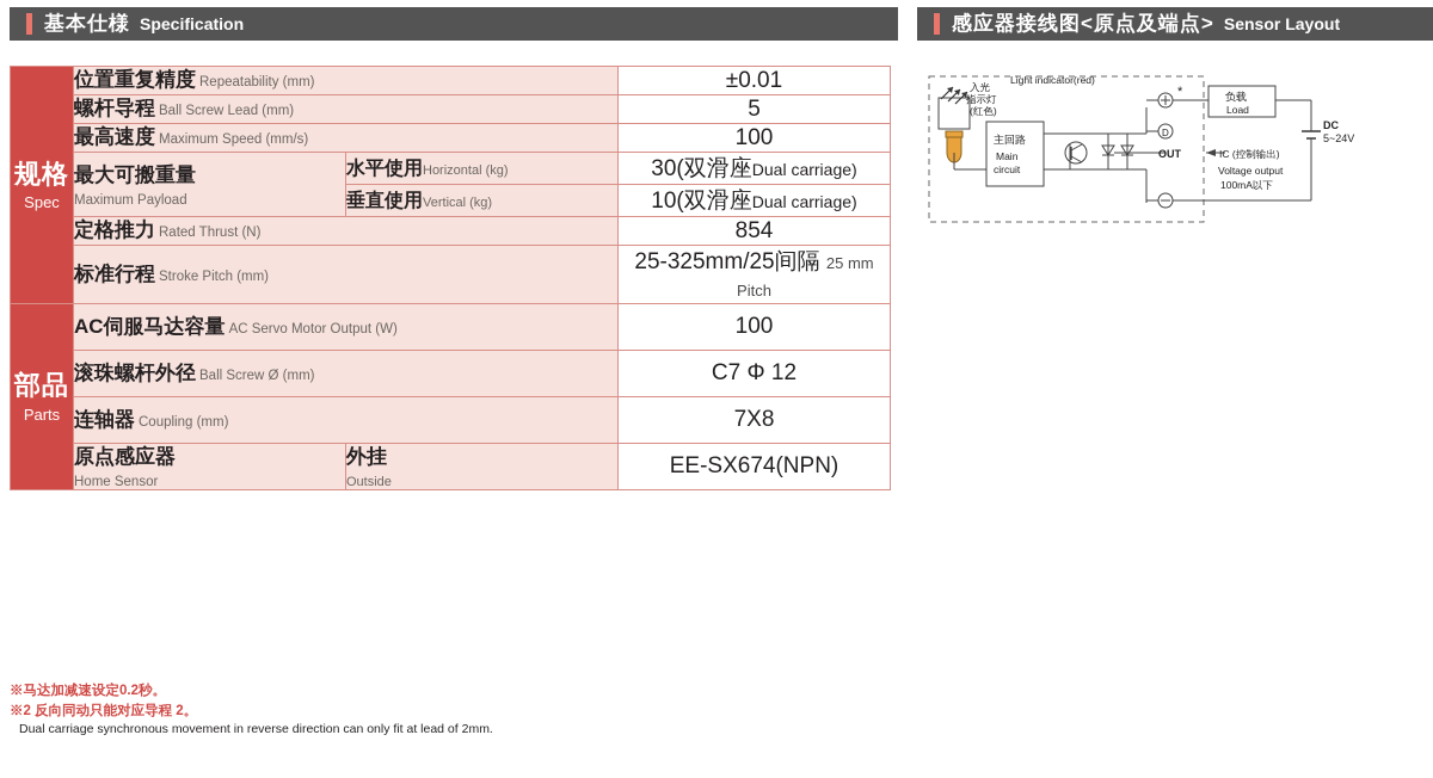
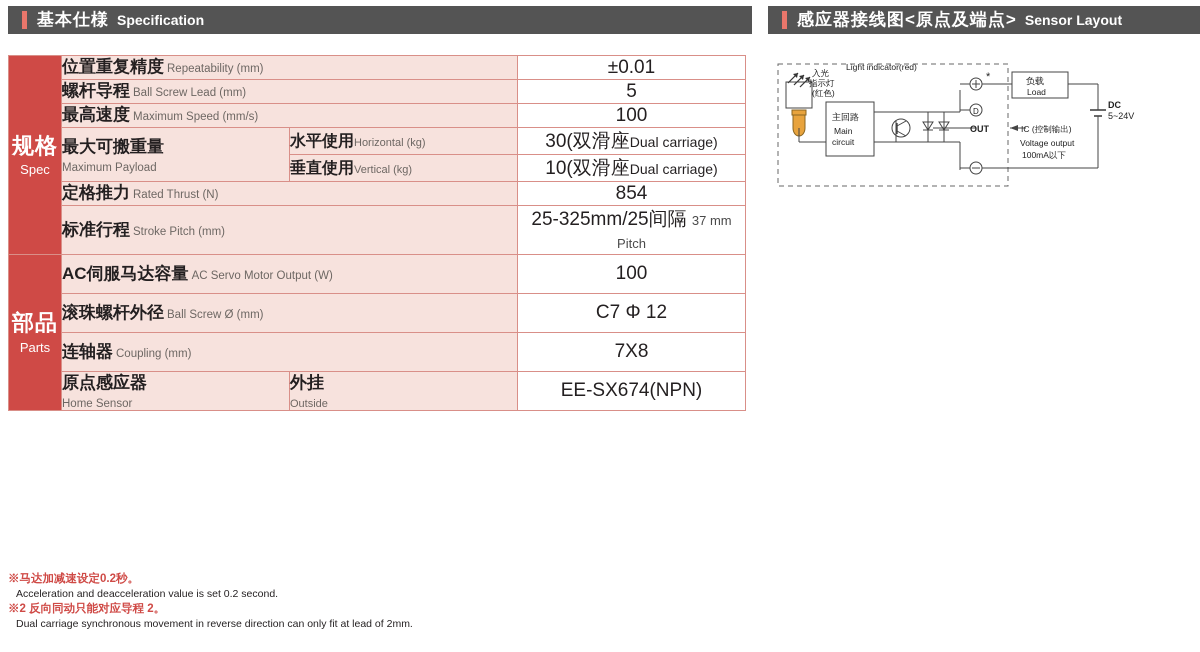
  基本仕様
  Specification
  感应器接线图<原点及端点>
  Sensor Layout
  规格 Spec	位置重复精度 Repeatability (mm)	±0.01
  螺杆导程 Ball Screw Lead (mm)	5
  最高速度 Maximum Speed (mm/s)	100
  最大可搬重量Maximum Payload	水平使用Horizontal (kg)	30(双滑座Dual carriage)
  垂直使用Vertical (kg)	10(双滑座Dual carriage)
  定格推力 Rated Thrust (N)	854
- 标准行程 Stroke Pitch (mm)	25-325mm/25间隔 25 mm Pitch
+ 标准行程 Stroke Pitch (mm)	25-325mm/25间隔 37 mm Pitch
  部品 Parts	AC伺服马达容量 AC Servo Motor Output (W)	100
  滚珠螺杆外径 Ball Screw Ø (mm)	C7 Φ 12
  连轴器 Coupling (mm)	7X8
  原点感应器Home Sensor	外挂Outside	EE-SX674(NPN)
  ※马达加减速设定0.2秒。
+ Acceleration and deacceleration value is set 0.2 second.
  ※2 反向同动只能对应导程 2。
  Dual carriage synchronous movement in reverse direction can only fit at lead of 2mm.
  入光
  指示灯
  (红色)
  Light indicator(red)
  主回路
  Main
  circuit
  *
  D
  OUT
  负载
  Load
  DC
  5~24V
  IC (控制输出)
  Voltage output
  100mA以下
